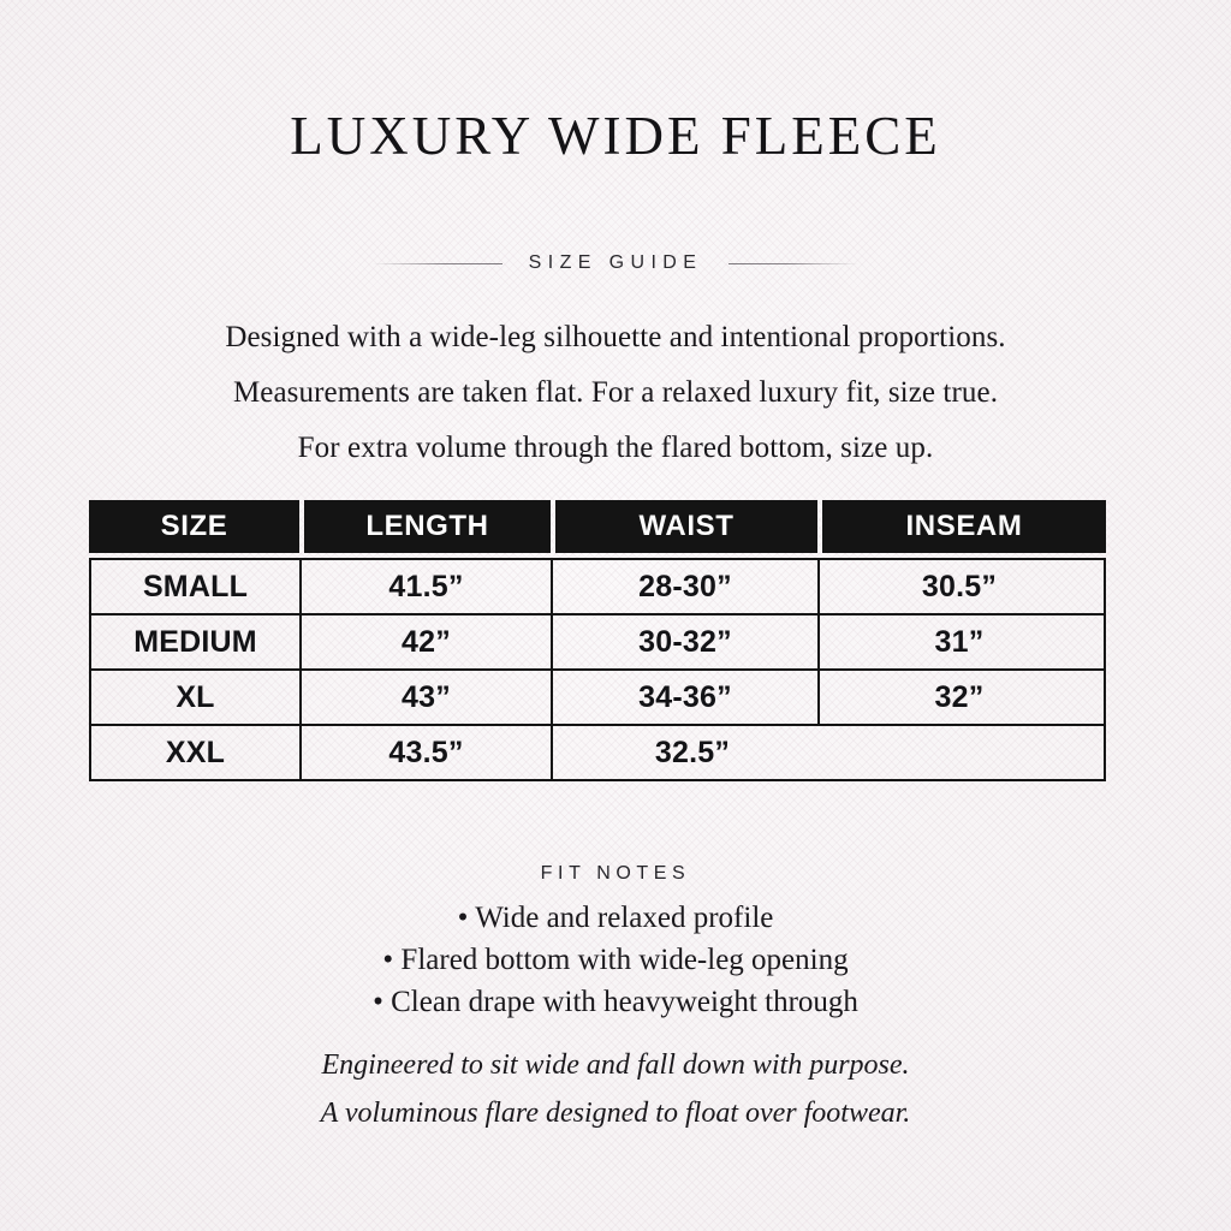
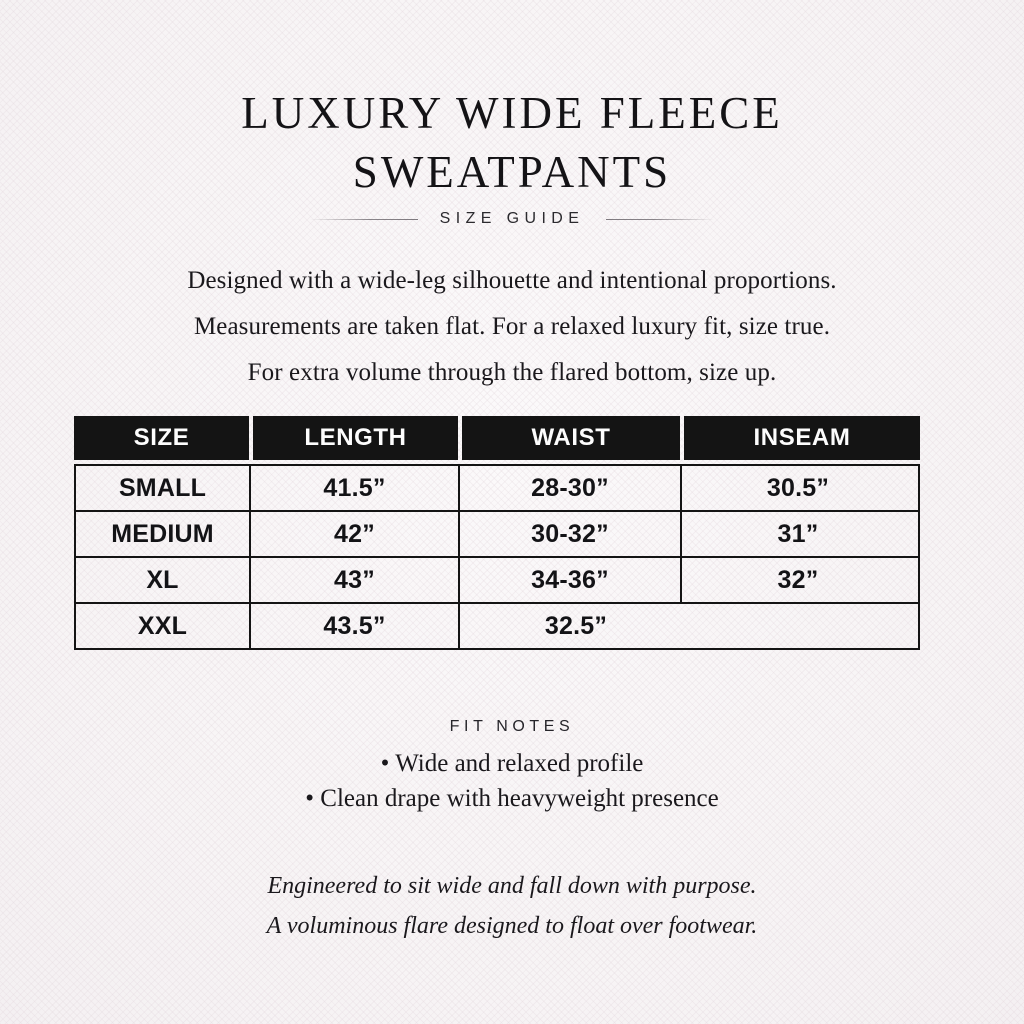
  LUXURY WIDE FLEECE
+ SWEATPANTS
  SIZE GUIDE
  Designed with a wide-leg silhouette and intentional proportions.
  Measurements are taken flat. For a relaxed luxury fit, size true.
  For extra volume through the flared bottom, size up.
  SIZE
  LENGTH
  WAIST
  INSEAM
  SMALL
  41.5”
  28-30”
  30.5”
  MEDIUM
  42”
  30-32”
  31”
  XL
  43”
  34-36”
  32”
  XXL
  43.5”
  32.5”
  FIT NOTES
  • Wide and relaxed profile
- • Flared bottom with wide-leg opening
- • Clean drape with heavyweight through
+ • Clean drape with heavyweight presence
  Engineered to sit wide and fall down with purpose.
  A voluminous flare designed to float over footwear.
